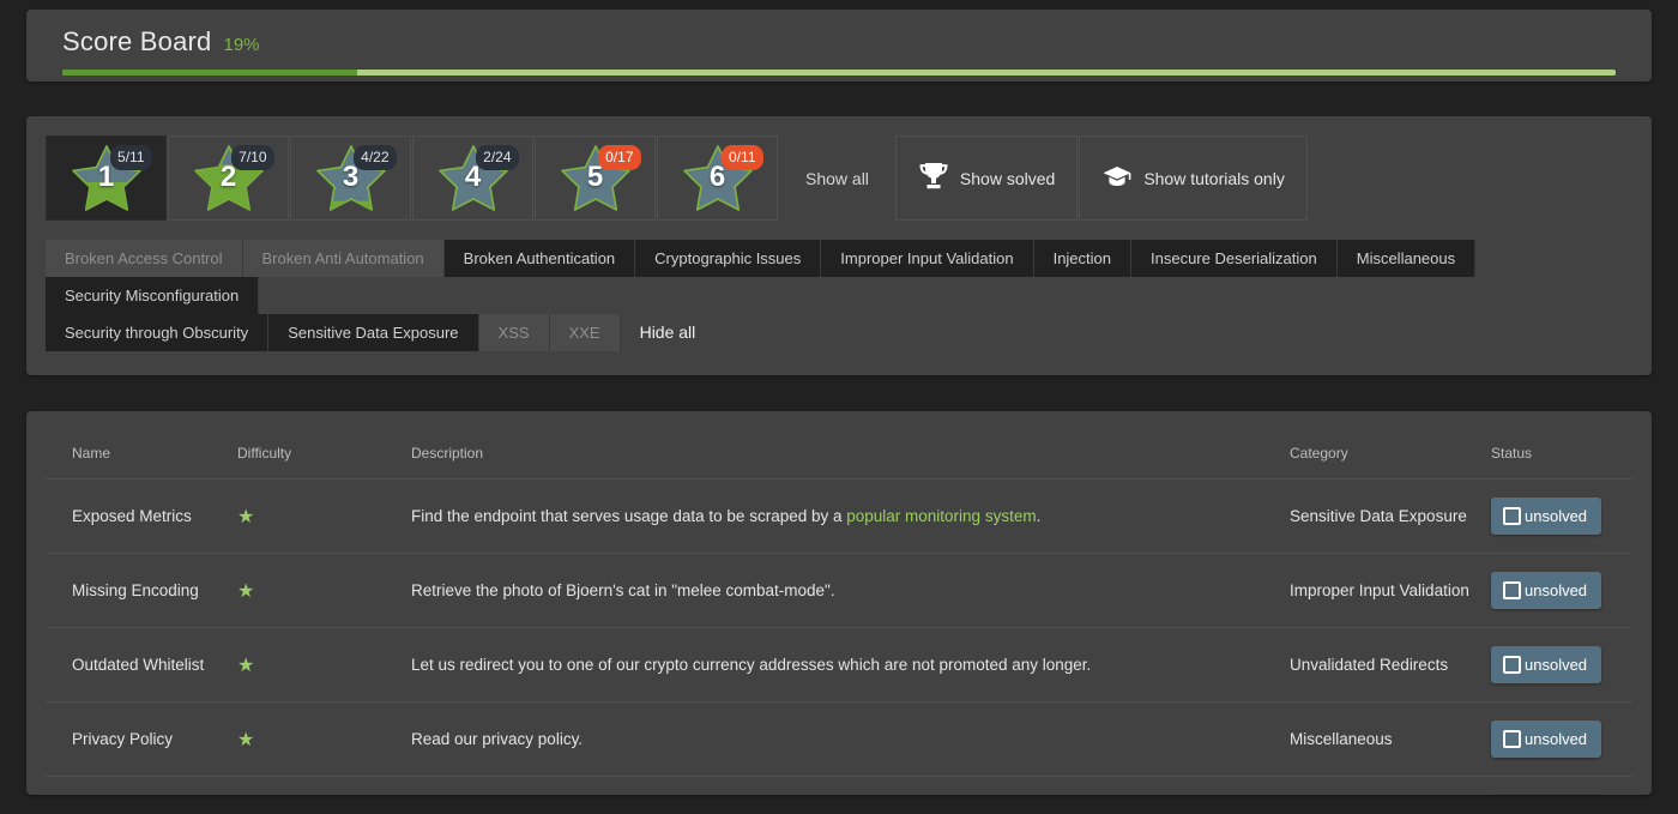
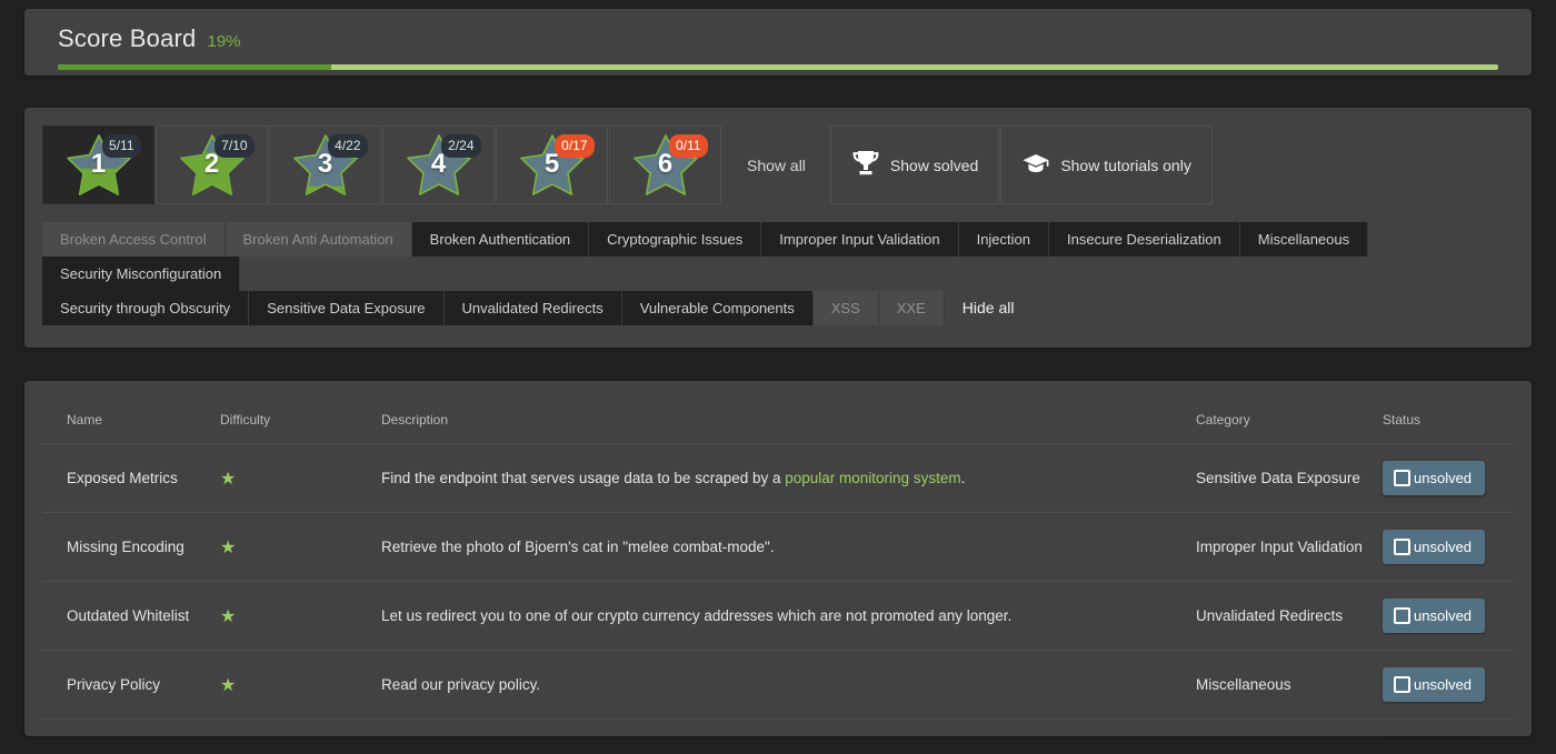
  Score Board
  19%
  1
  5/11
  2
  7/10
  3
  4/22
  4
  2/24
  5
  0/17
  6
  0/11
  Show all
  Show solved
  Show tutorials only
  Broken Access Control
  Broken Anti Automation
  Broken Authentication
  Cryptographic Issues
  Improper Input Validation
  Injection
  Insecure Deserialization
  Miscellaneous
  Security Misconfiguration
  Security through Obscurity
  Sensitive Data Exposure
+ Unvalidated Redirects
+ Vulnerable Components
  XSS
  XXE
  Hide all
  Name	Difficulty	Description	Category	Status
  Exposed Metrics	★	Find the endpoint that serves usage data to be scraped by a popular monitoring system.	Sensitive Data Exposure	unsolved
  Missing Encoding	★	Retrieve the photo of Bjoern's cat in "melee combat-mode".	Improper Input Validation	unsolved
  Outdated Whitelist	★	Let us redirect you to one of our crypto currency addresses which are not promoted any longer.	Unvalidated Redirects	unsolved
  Privacy Policy	★	Read our privacy policy.	Miscellaneous	unsolved
